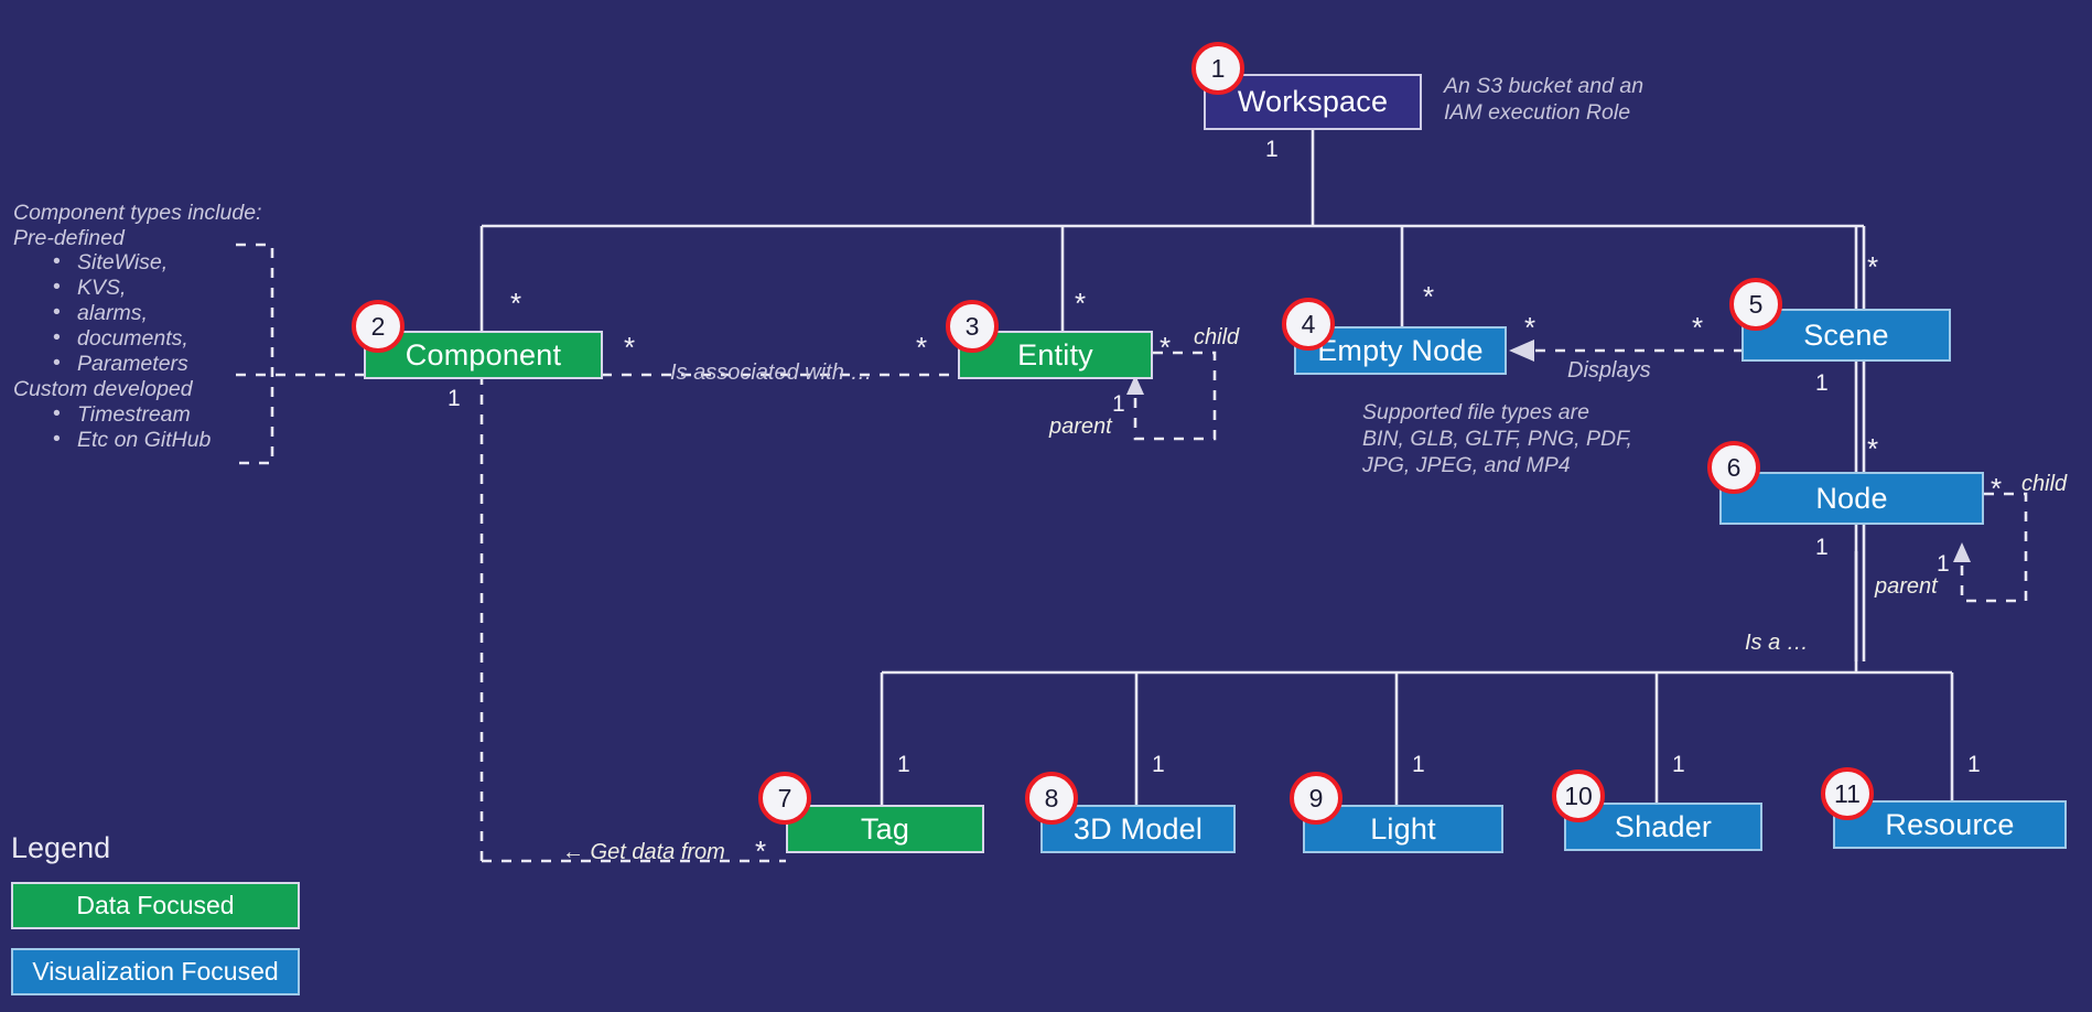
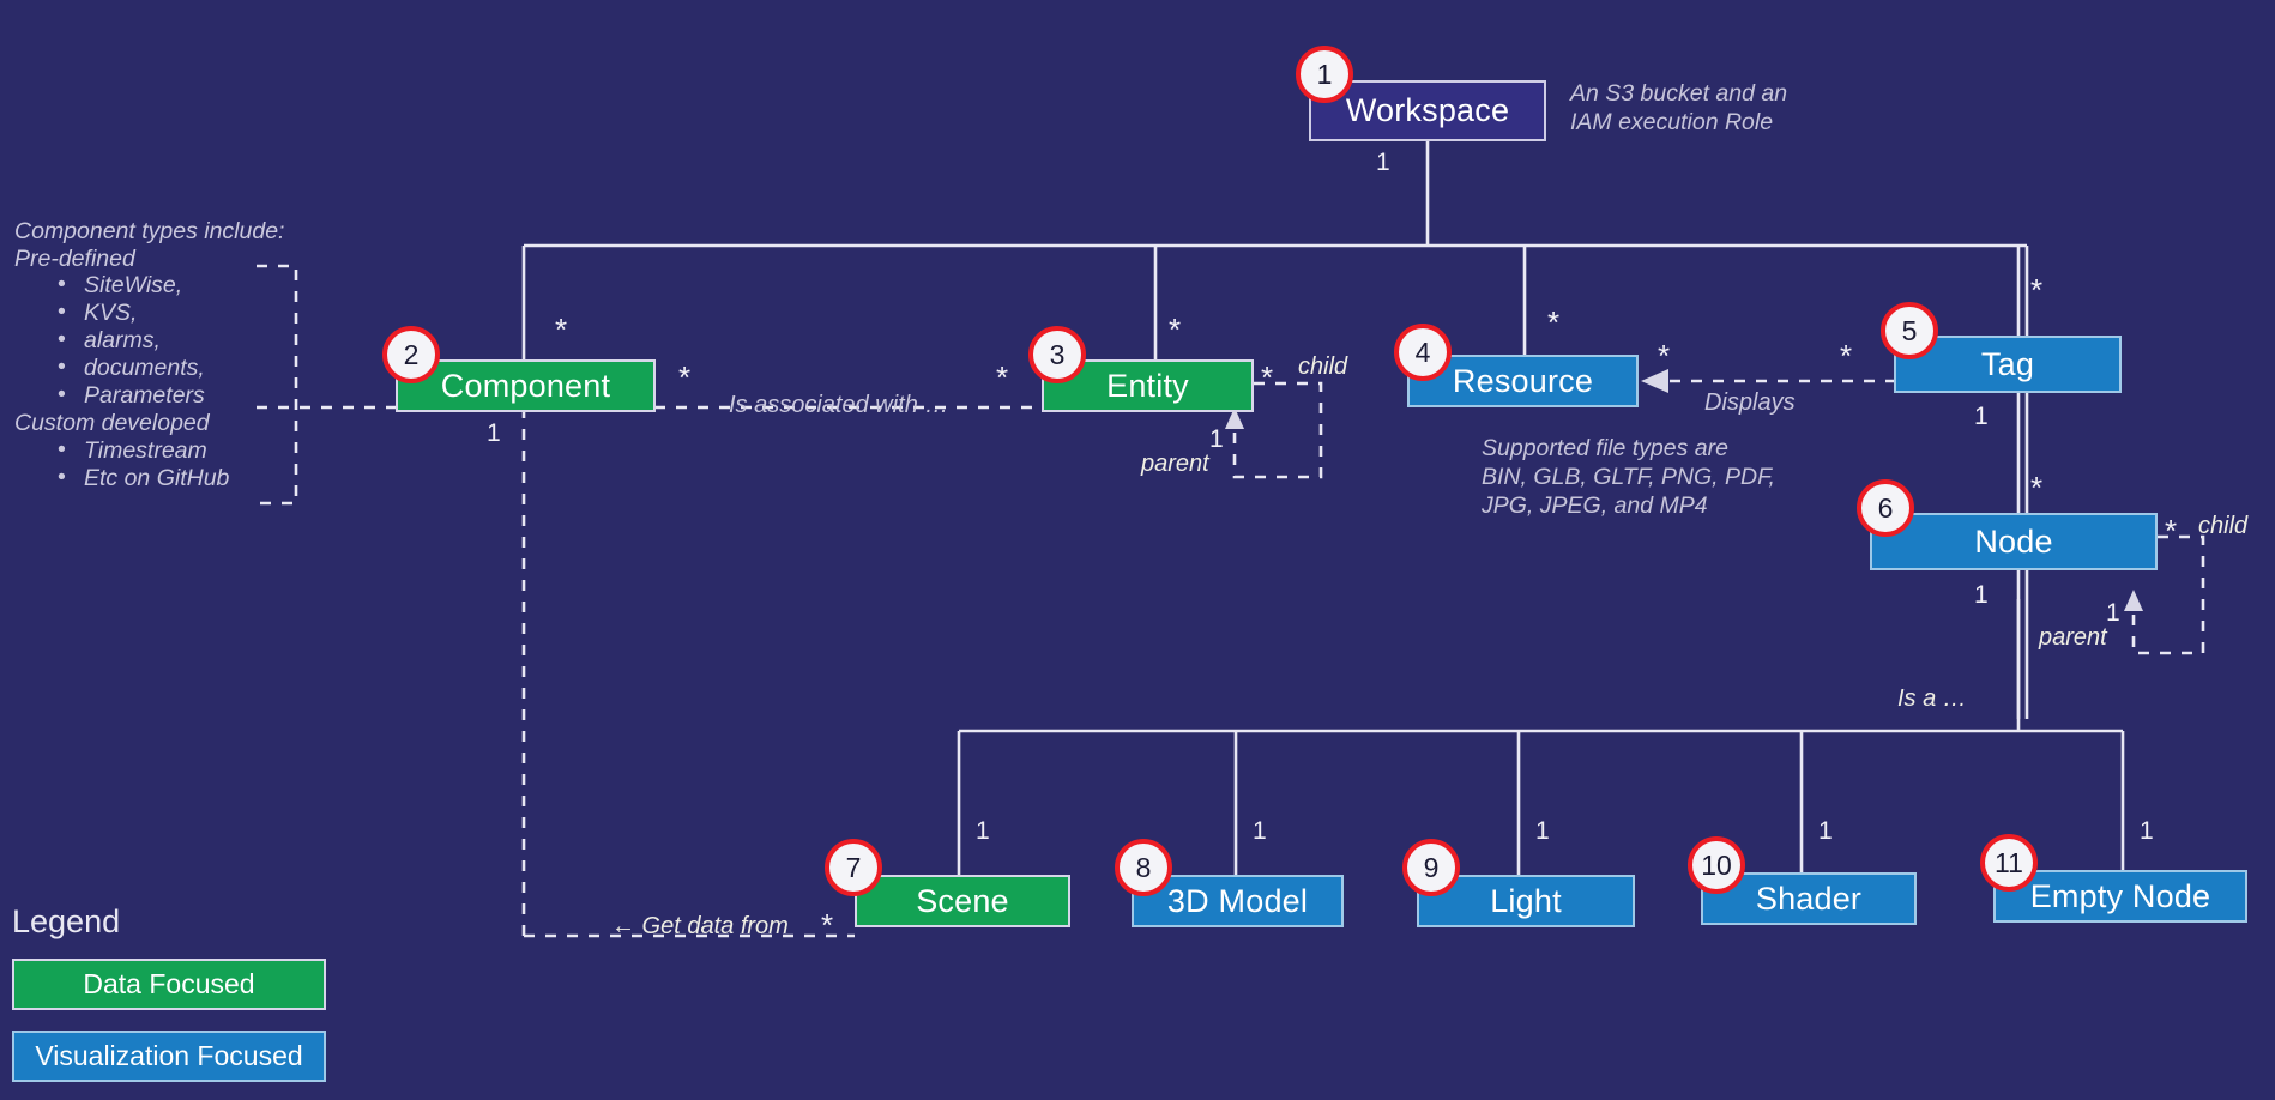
  Workspace
  Component
  Entity
- Empty Node
+ Resource
- Scene
+ Tag
  Node
- Tag
+ Scene
  3D Model
  Light
  Shader
- Resource
+ Empty Node
  1
  2
  3
  4
  5
  6
  7
  8
  9
  10
  11
  1
  *
  1
  *
  *
  *
  *
  1
  *
  *
  *
  *
  1
  *
  1
  *
  1
  1
  1
  1
  1
  1
  *
  Is associated with …
  Displays
  Is a …
  ← Get data from
  child
  parent
  child
  parent
  An S3 bucket and an
  IAM execution Role
  Supported file types are
  BIN, GLB, GLTF, PNG, PDF,
  JPG, JPEG, and MP4
  Component types include:
  Pre-defined
  SiteWise,
  KVS,
  alarms,
  documents,
  Parameters
  Custom developed
  Timestream
  Etc on GitHub
  Legend
  Data Focused
  Visualization Focused
